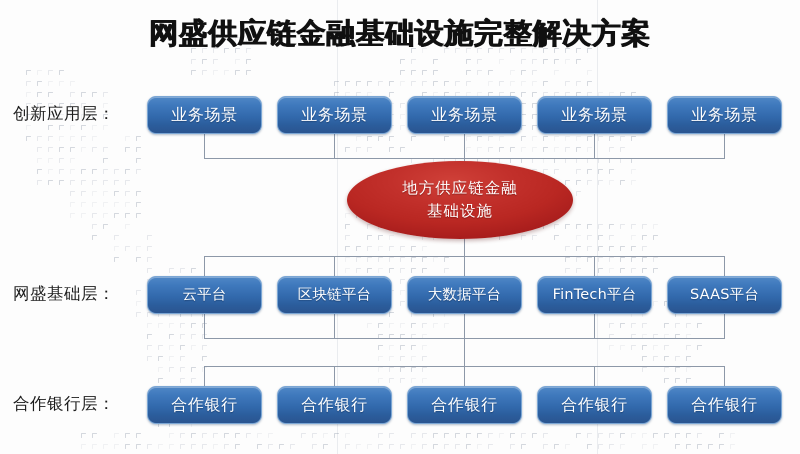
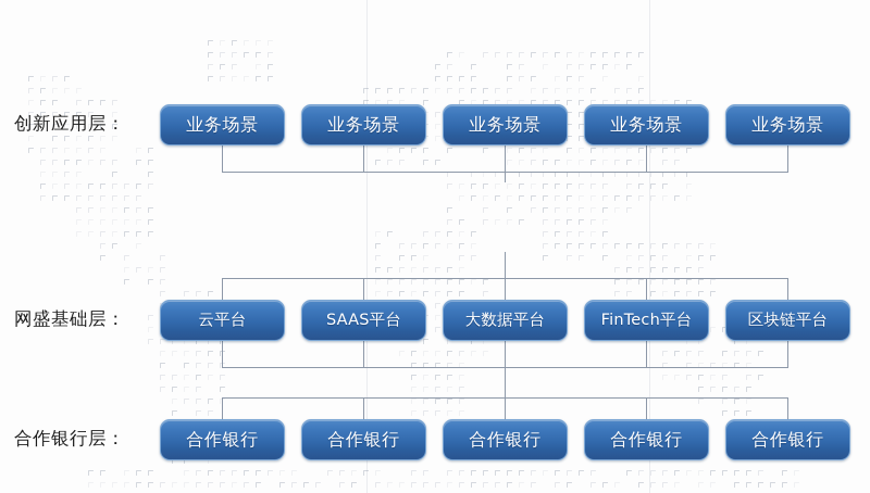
- 网盛供应链金融基础设施完整解决方案
  创新应用层：
  网盛基础层：
  合作银行层：
- 地方供应链金融
- 基础设施
  业务场景
  业务场景
  业务场景
  业务场景
  业务场景
  云平台
- 区块链平台
+ SAAS平台
  大数据平台
  FinTech平台
- SAAS平台
+ 区块链平台
  合作银行
  合作银行
  合作银行
  合作银行
  合作银行
